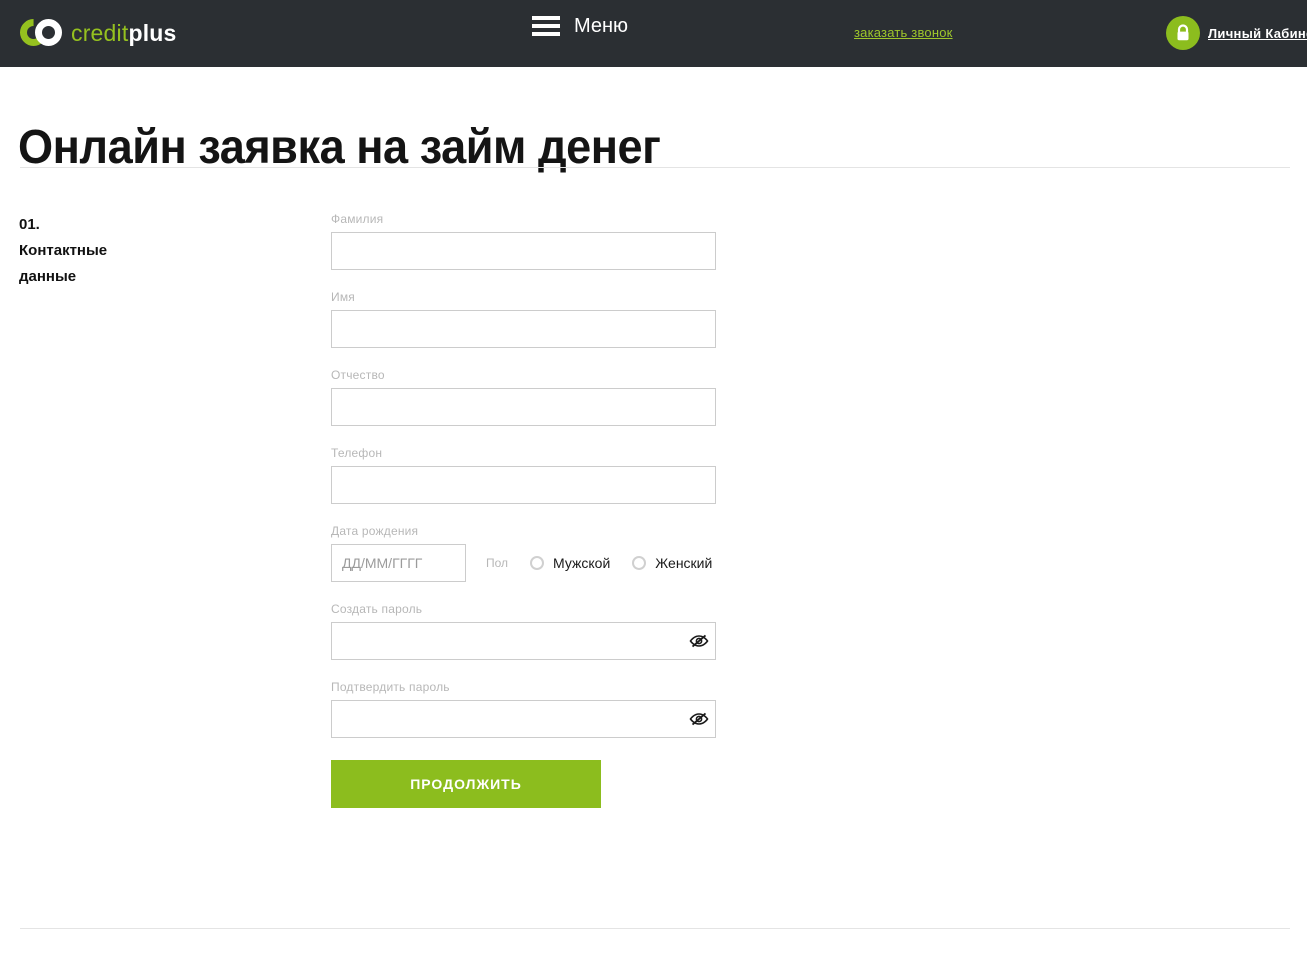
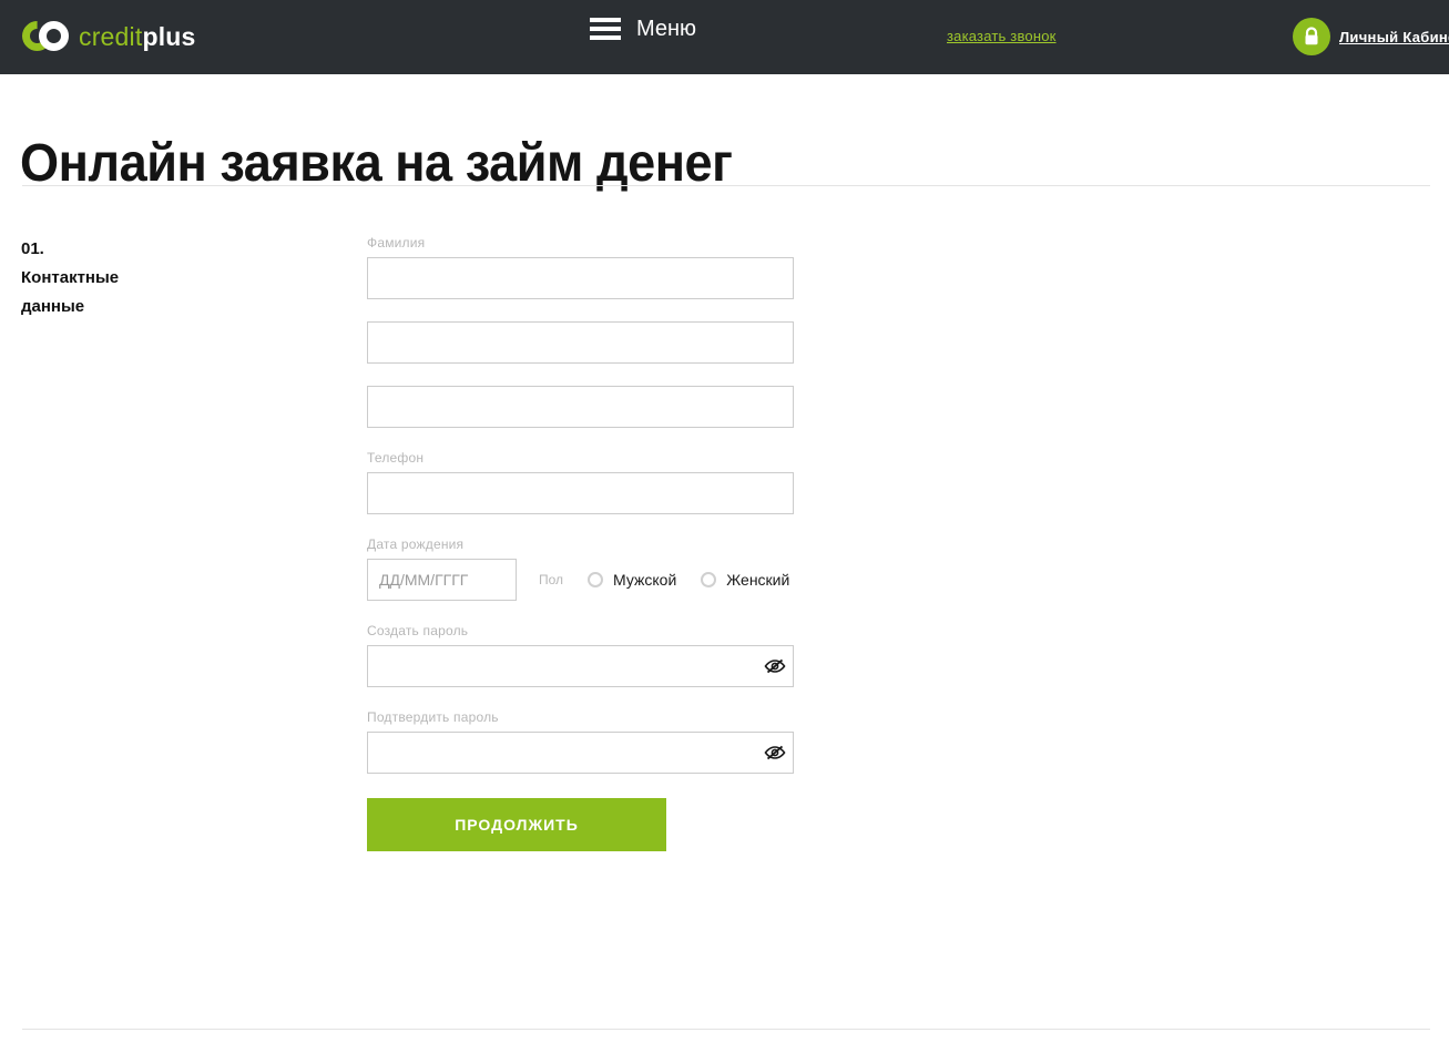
  creditplus
  Меню
  заказать звонок
  Личный Кабин
  Онлайн заявка на займ денег
  01.
  Контактные
  данные
  Фамилия
- Имя
- Отчество
  Телефон
  Дата рождения
  ДД/ММ/ГГГГ
  Пол
  Мужской
  Женский
  Создать пароль
  Подтвердить пароль
  ПРОДОЛЖИТЬ
